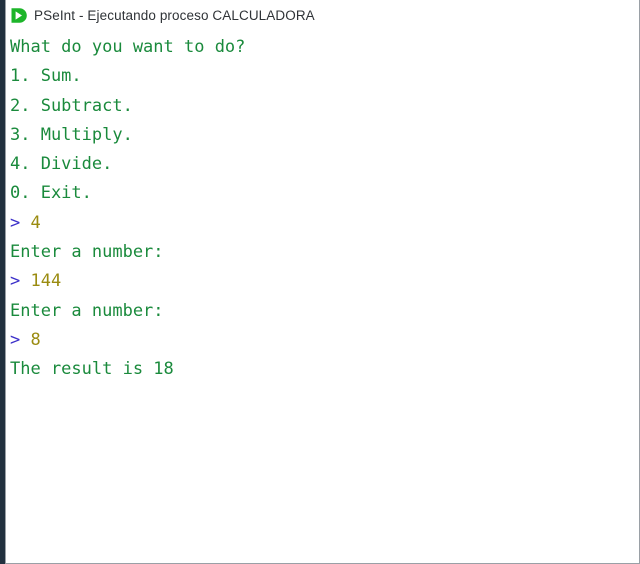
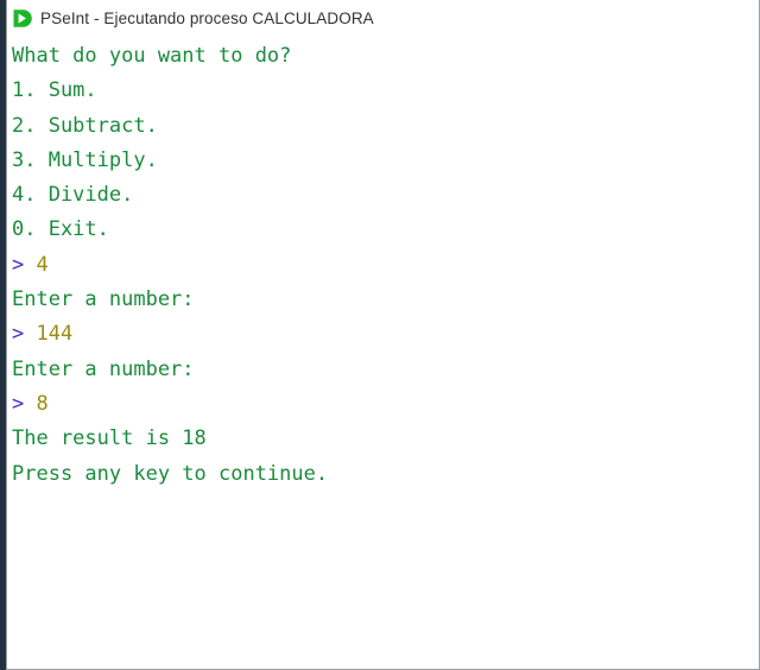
  PSeInt - Ejecutando proceso CALCULADORA
  What do you want to do?
  1. Sum.
  2. Subtract.
  3. Multiply.
  4. Divide.
  0. Exit.
  > 4
  Enter a number:
  > 144
  Enter a number:
  > 8
  The result is 18
+ Press any key to continue.
